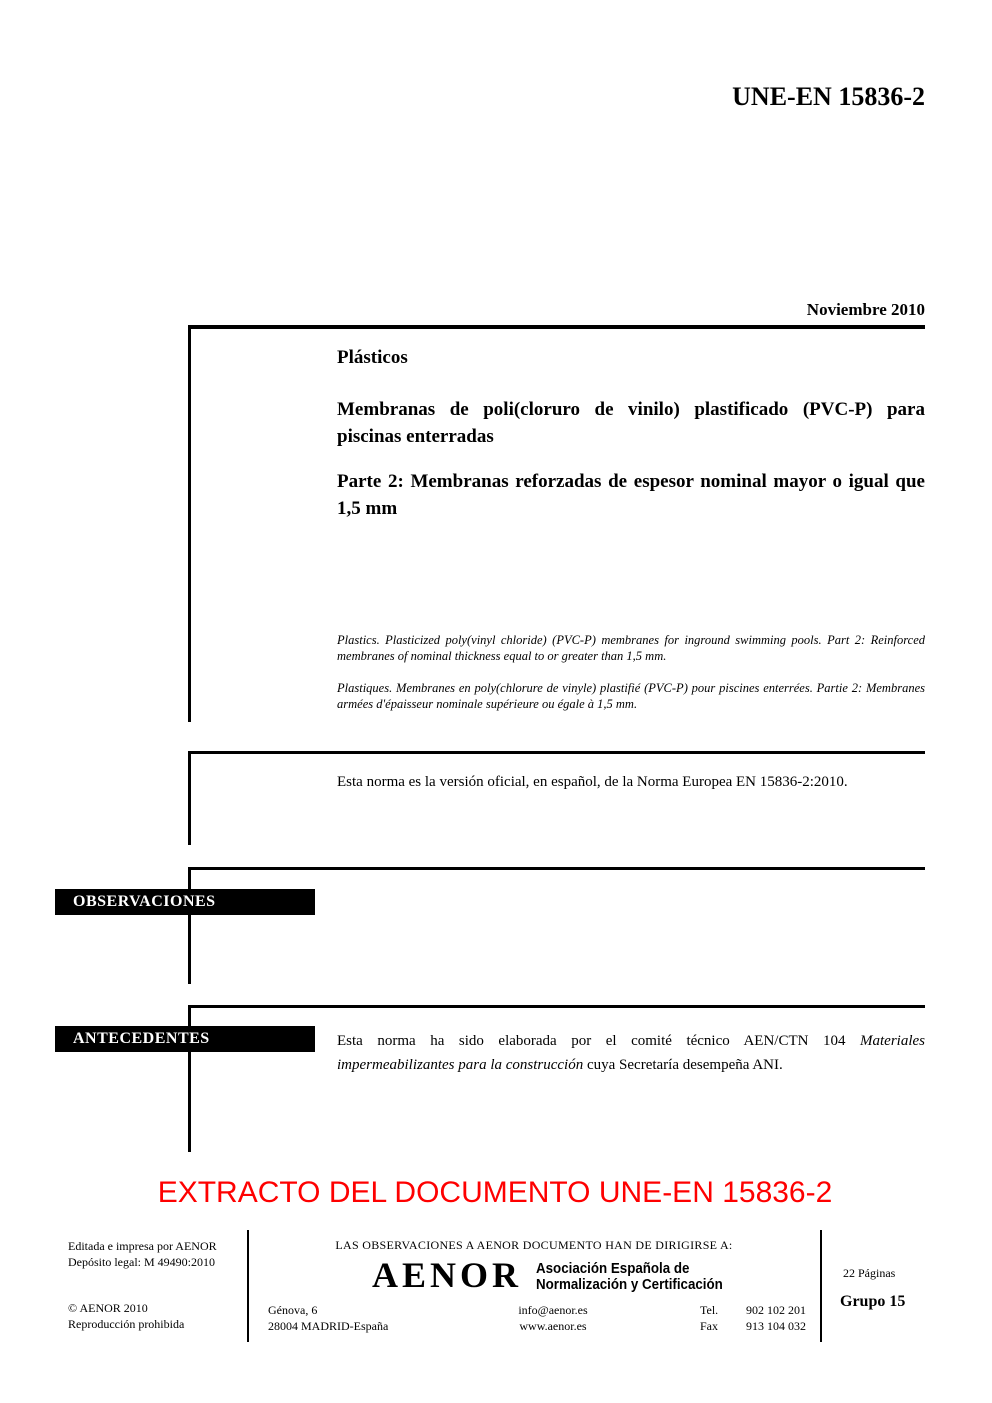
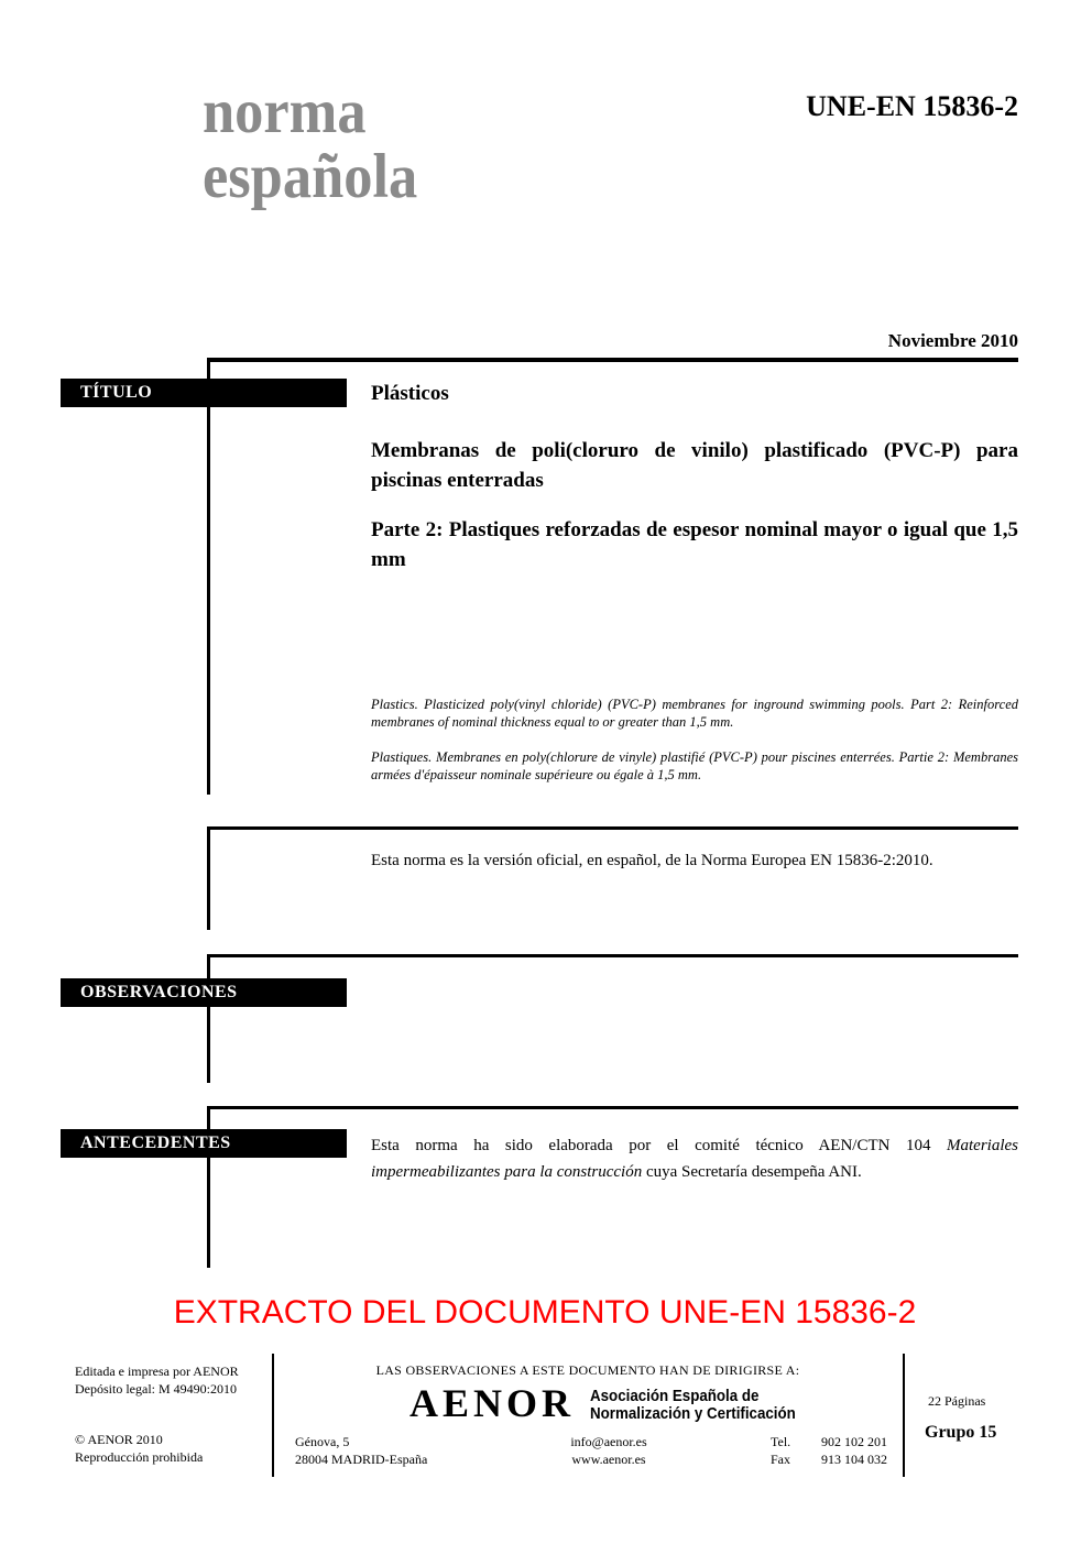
+ norma
+ española
  UNE-EN 15836-2
  Noviembre 2010
+ TÍTULO
  Plásticos
  Membranas de poli(cloruro de vinilo) plastificado (PVC-P) para piscinas enterradas
- Parte 2: Membranas reforzadas de espesor nominal mayor o igual que 1,5 mm
+ Parte 2: Plastiques reforzadas de espesor nominal mayor o igual que 1,5 mm
  Plastics. Plasticized poly(vinyl chloride) (PVC-P) membranes for inground swimming pools. Part 2: Reinforced membranes of nominal thickness equal to or greater than 1,5 mm.
  Plastiques. Membranes en poly(chlorure de vinyle) plastifié (PVC-P) pour piscines enterrées. Partie 2: Membranes armées d'épaisseur nominale supérieure ou égale à 1,5 mm.
  Esta norma es la versión oficial, en español, de la Norma Europea EN 15836-2:2010.
  OBSERVACIONES
  ANTECEDENTES
  Esta norma ha sido elaborada por el comité técnico AEN/CTN 104 Materiales impermeabilizantes para la construcción cuya Secretaría desempeña ANI.
  EXTRACTO DEL DOCUMENTO UNE-EN 15836-2
  Editada e impresa por AENOR
  Depósito legal: M 49490:2010
  © AENOR 2010
  Reproducción prohibida
- LAS OBSERVACIONES A AENOR DOCUMENTO HAN DE DIRIGIRSE A:
+ LAS OBSERVACIONES A ESTE DOCUMENTO HAN DE DIRIGIRSE A:
  AENOR
  Asociación Española de
  Normalización y Certificación
- Génova, 6
+ Génova, 5
  28004 MADRID-España
  info@aenor.es
  www.aenor.es
  Tel.
  902 102 201
  Fax
  913 104 032
  22 Páginas
  Grupo 15
